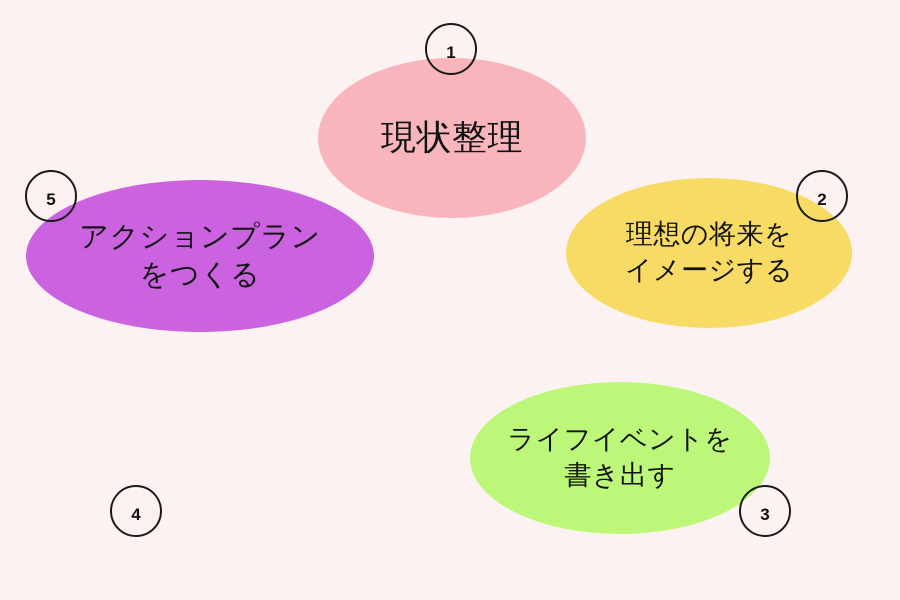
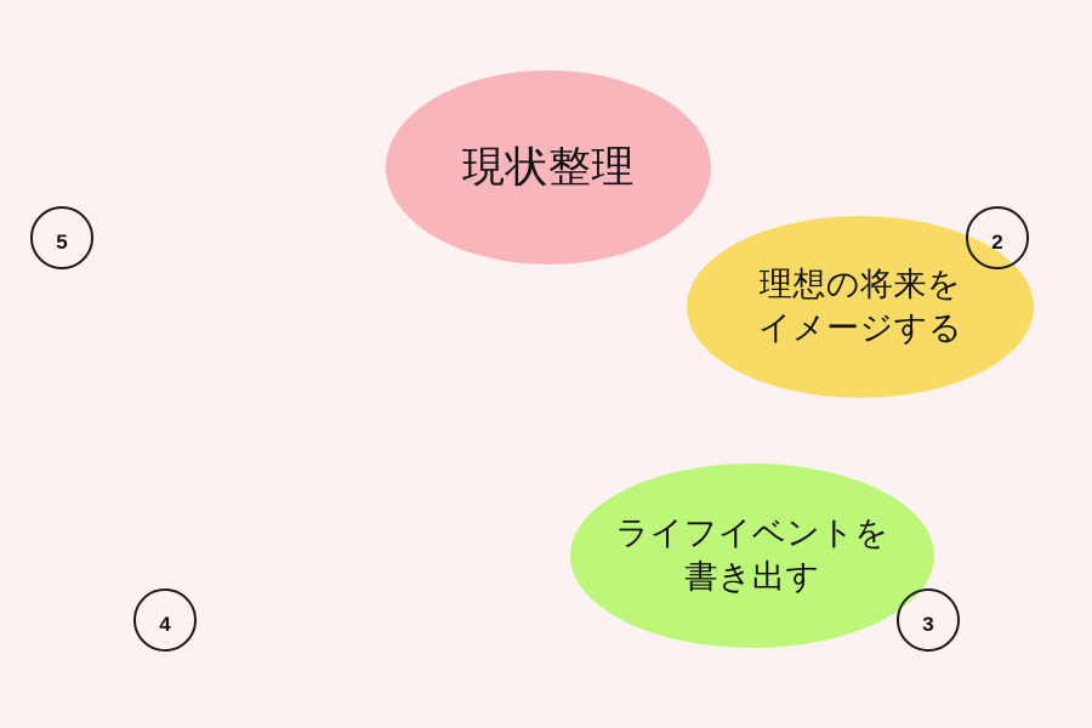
  現状整理
  理想の将来を
  イメージする
  ライフイベントを
  書き出す
- アクションプラン
- をつくる
- 1
  2
  3
  4
  5
